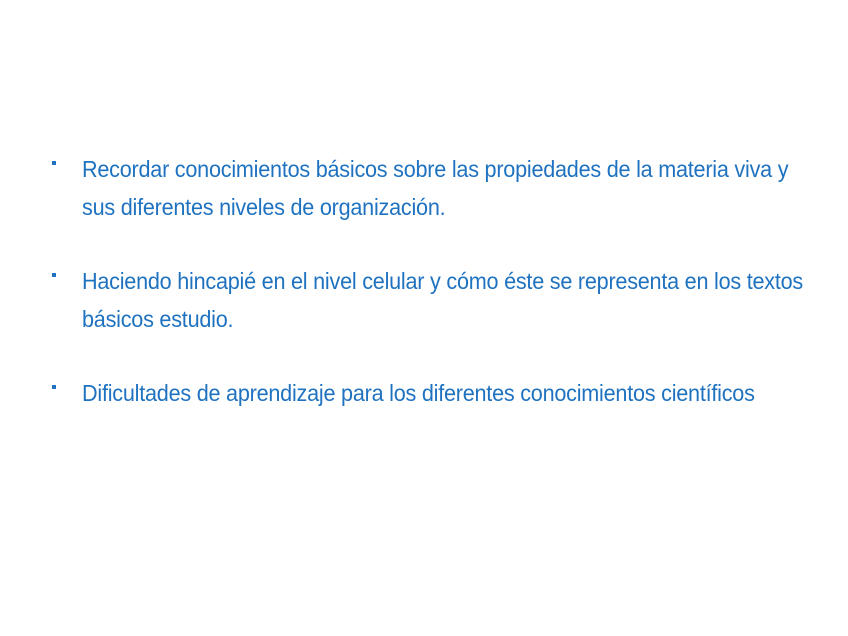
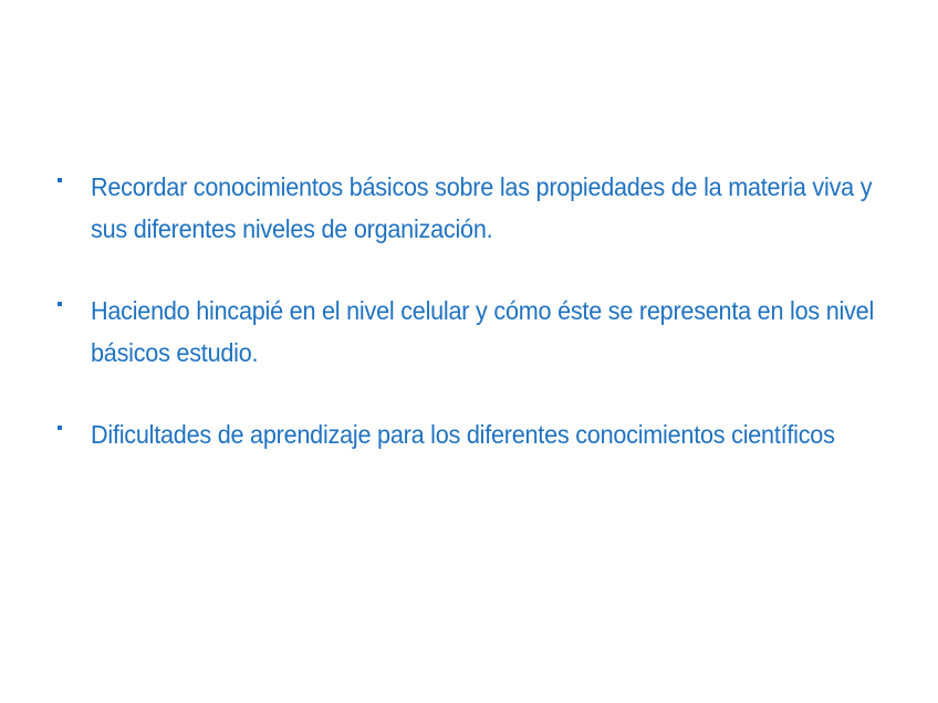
  Recordar conocimientos básicos sobre las propiedades de la materia viva y sus diferentes niveles de organización.
- Haciendo hincapié en el nivel celular y cómo éste se representa en los textos básicos estudio.
+ Haciendo hincapié en el nivel celular y cómo éste se representa en los nivel básicos estudio.
  Dificultades de aprendizaje para los diferentes conocimientos científicos
